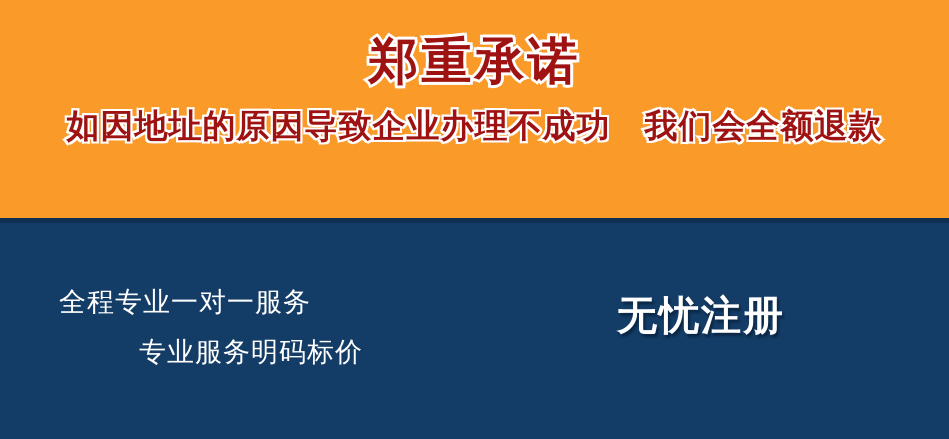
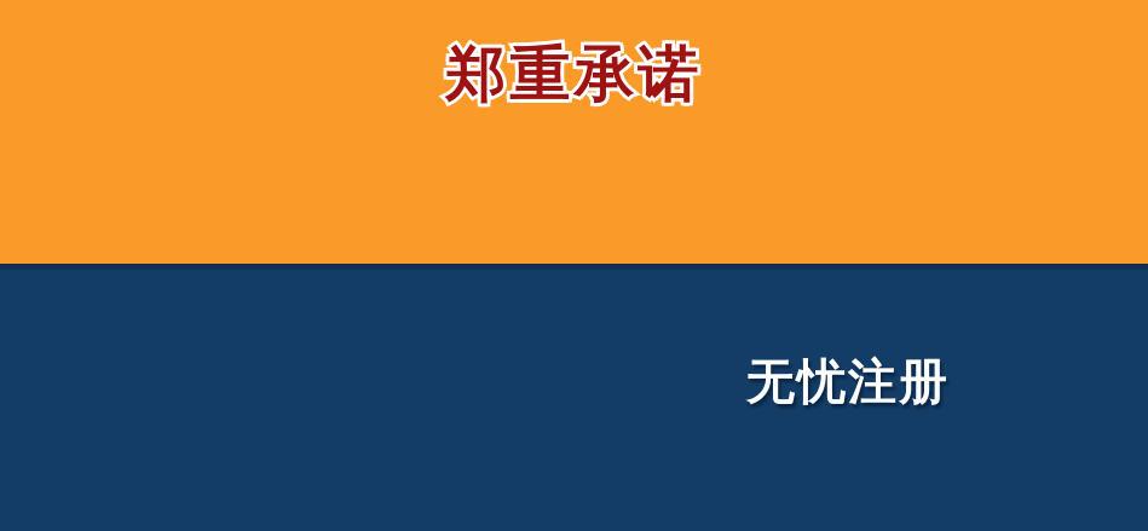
  郑重承诺
- 如因地址的原因导致企业办理不成功 我们会全额退款
- 全程专业一对一服务
- 专业服务明码标价
  无忧注册
